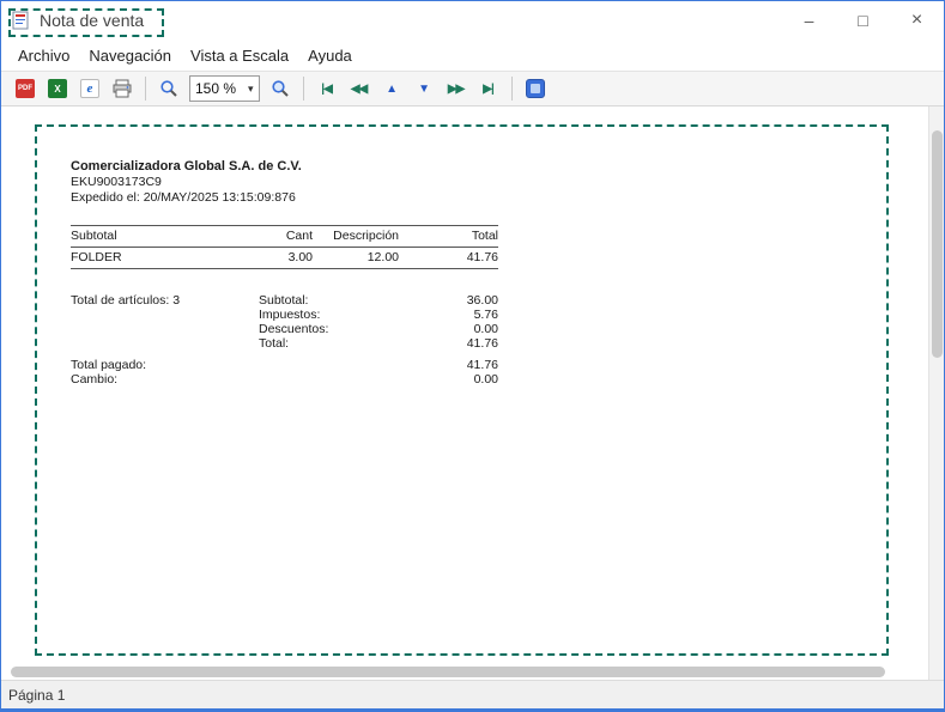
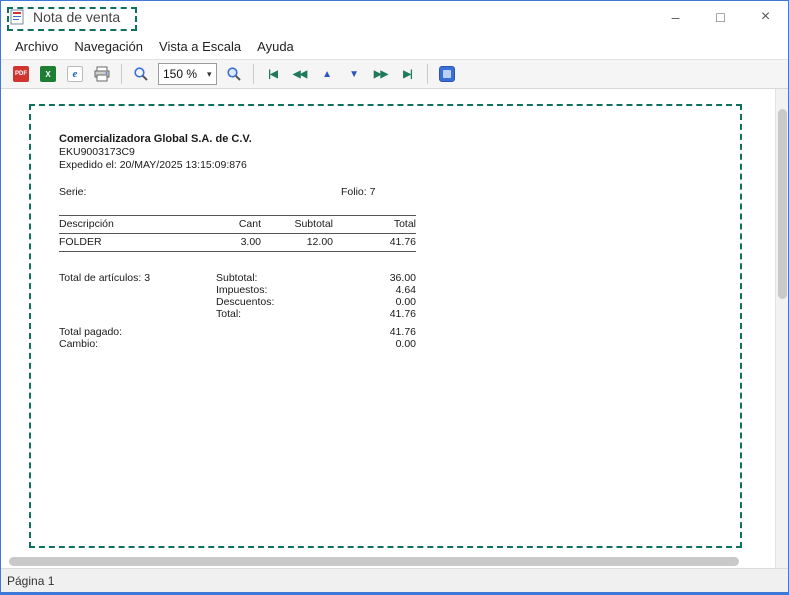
  Nota de venta
  –
  □
  ×
  Archivo
  Navegación
  Vista a Escala
  Ayuda
  X
  e
  150 %
  ▾
  |◀
  ◀◀
  ▲
  ▼
  ▶▶
  ▶|
  Comercializadora Global S.A. de C.V.
  EKU9003173C9
  Expedido el: 20/MAY/2025 13:15:09:876
+ Serie:
+ Folio: 7
- Subtotal
+ Descripción
  Cant
- Descripción
+ Subtotal
  Total
  FOLDER
  3.00
  12.00
  41.76
  Total de artículos: 3
  Subtotal:
  36.00
  Impuestos:
- 5.76
+ 4.64
  Descuentos:
  0.00
  Total:
  41.76
  Total pagado:
  41.76
  Cambio:
  0.00
  Página 1
